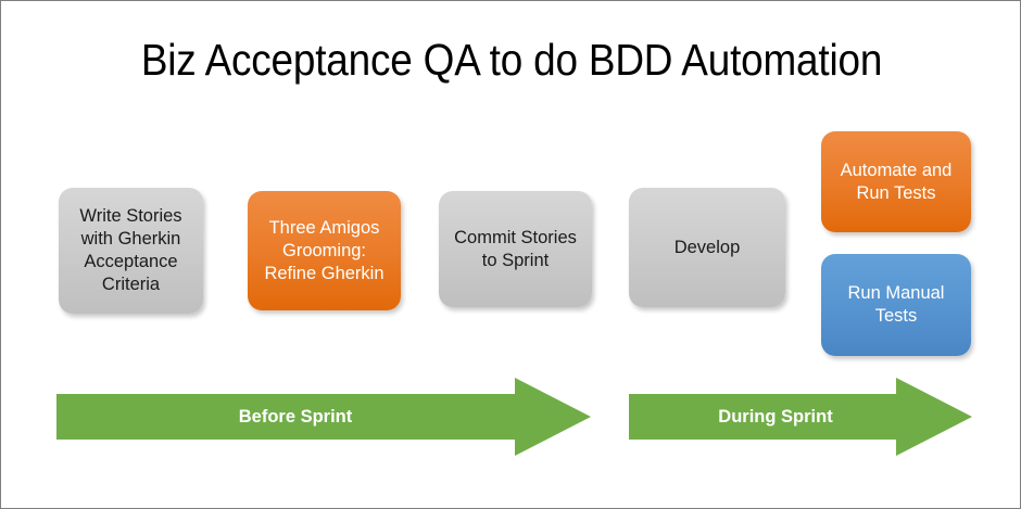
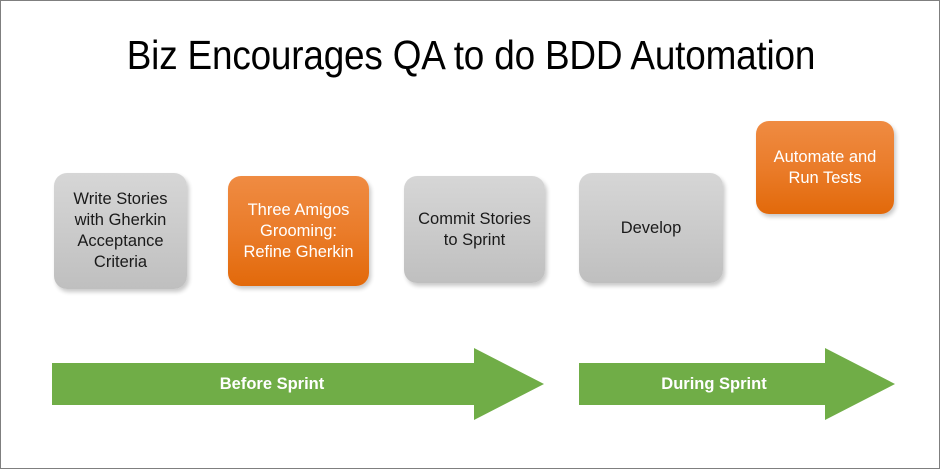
- Biz Acceptance QA to do BDD Automation
+ Biz Encourages QA to do BDD Automation
  Write Stories
  with Gherkin
  Acceptance
  Criteria
  Three Amigos
  Grooming:
  Refine Gherkin
  Commit Stories
  to Sprint
  Develop
  Automate and
  Run Tests
- Run Manual
- Tests
  Before Sprint
  During Sprint
